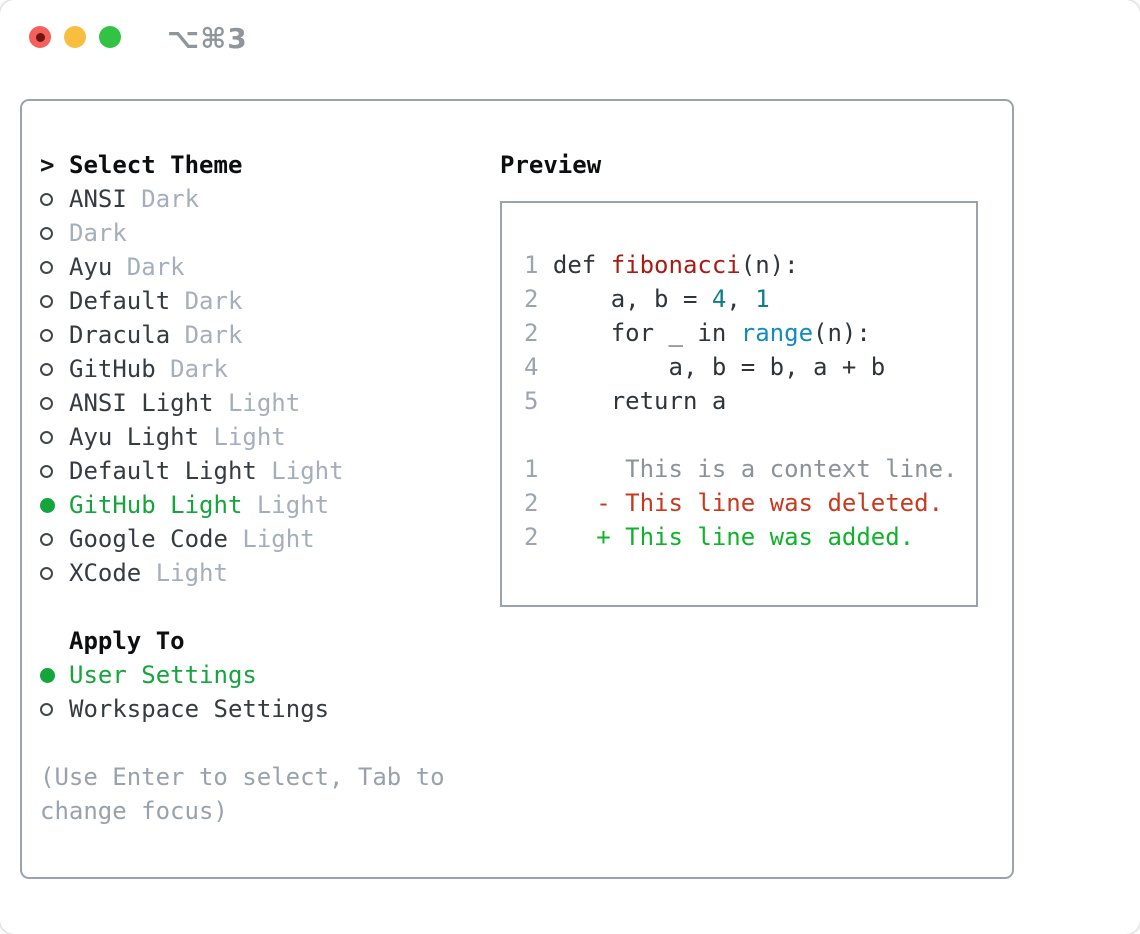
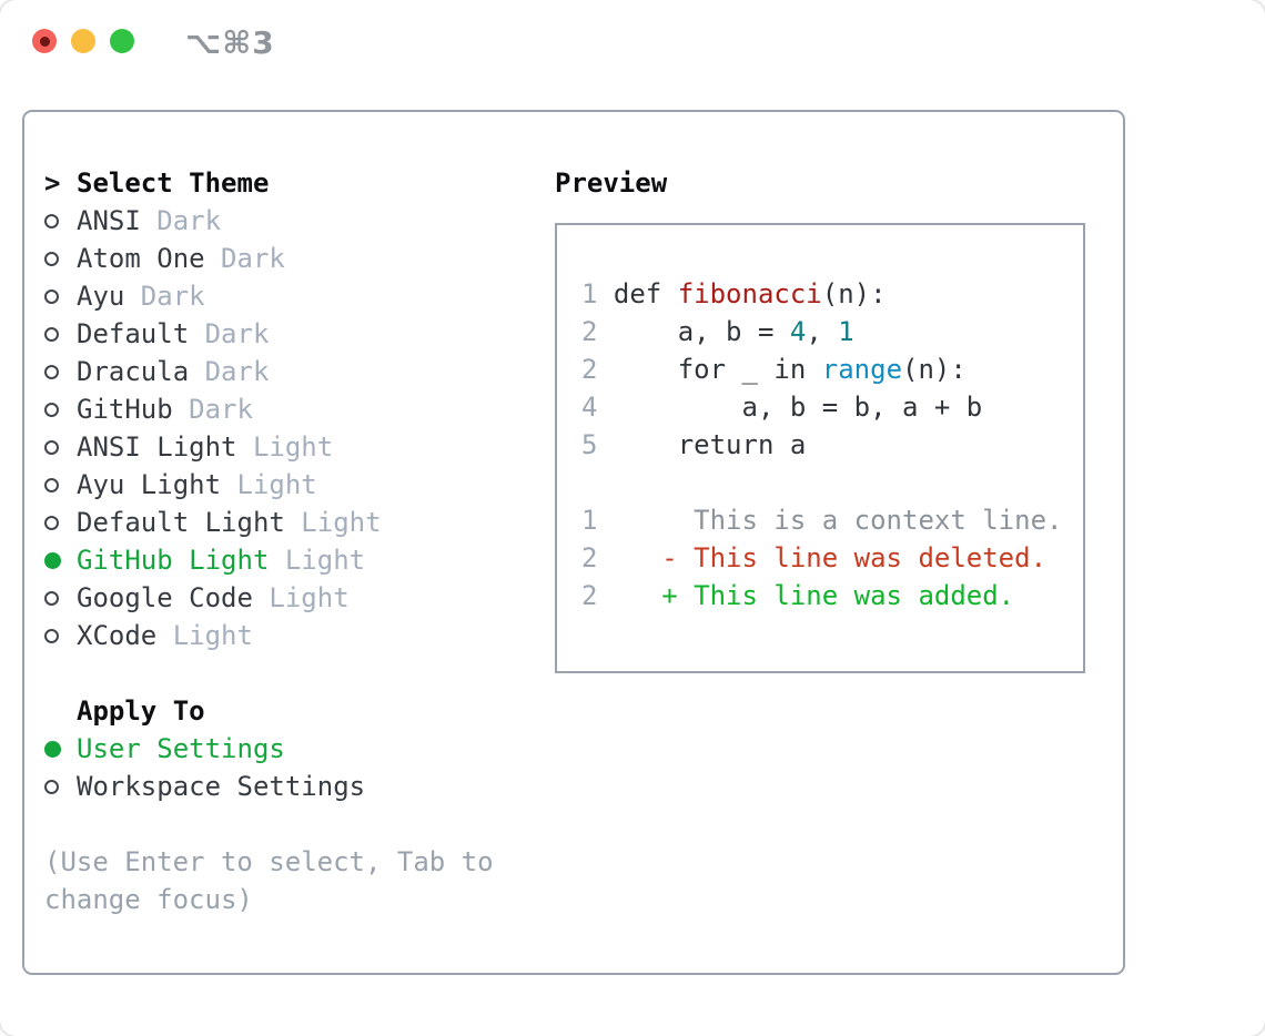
  ⌥⌘3
  >
  Select Theme
  ANSI
  Dark
+ Atom One
  Dark
  Ayu
  Dark
  Default
  Dark
  Dracula
  Dark
  GitHub
  Dark
  ANSI Light
  Light
  Ayu Light
  Light
  Default Light
  Light
  GitHub Light
  Light
  Google Code
  Light
  XCode
  Light
  Apply To
  User Settings
  Workspace Settings
  (Use Enter to select, Tab to
  change focus)
  Preview
  1 def fibonacci(n):
  2 a, b = 4, 1
  2 for _ in range(n):
  4 a, b = b, a + b
  5 return a
  1 This is a context line.
  2 - This line was deleted.
  2 + This line was added.
